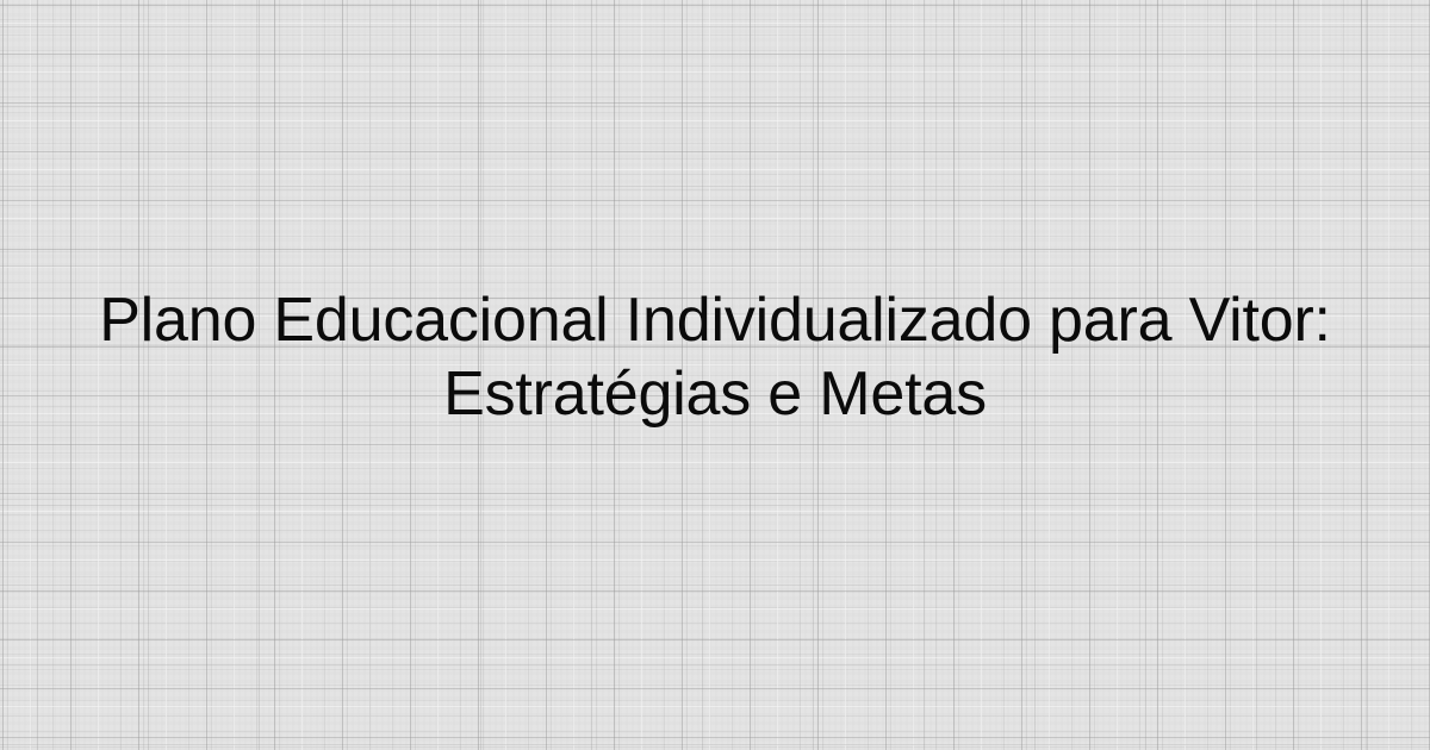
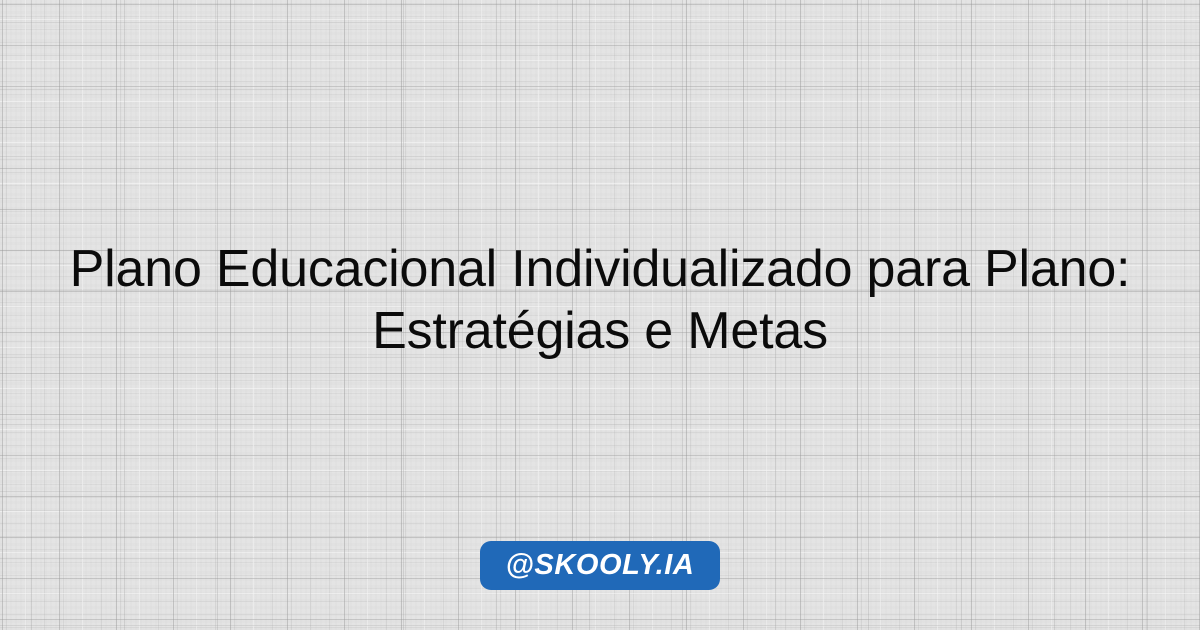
- Plano Educacional Individualizado para Vitor: Estratégias e Metas
+ Plano Educacional Individualizado para Plano: Estratégias e Metas
+ @SKOOLY.IA
